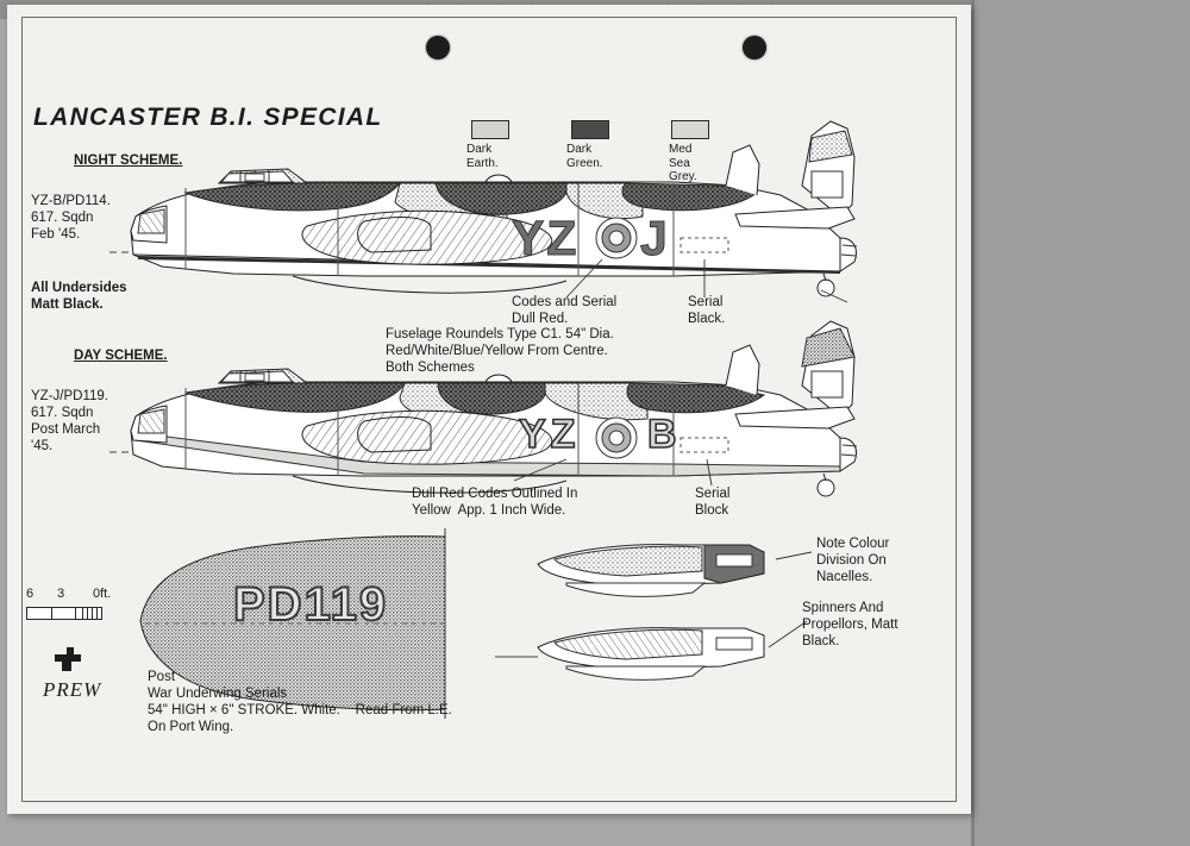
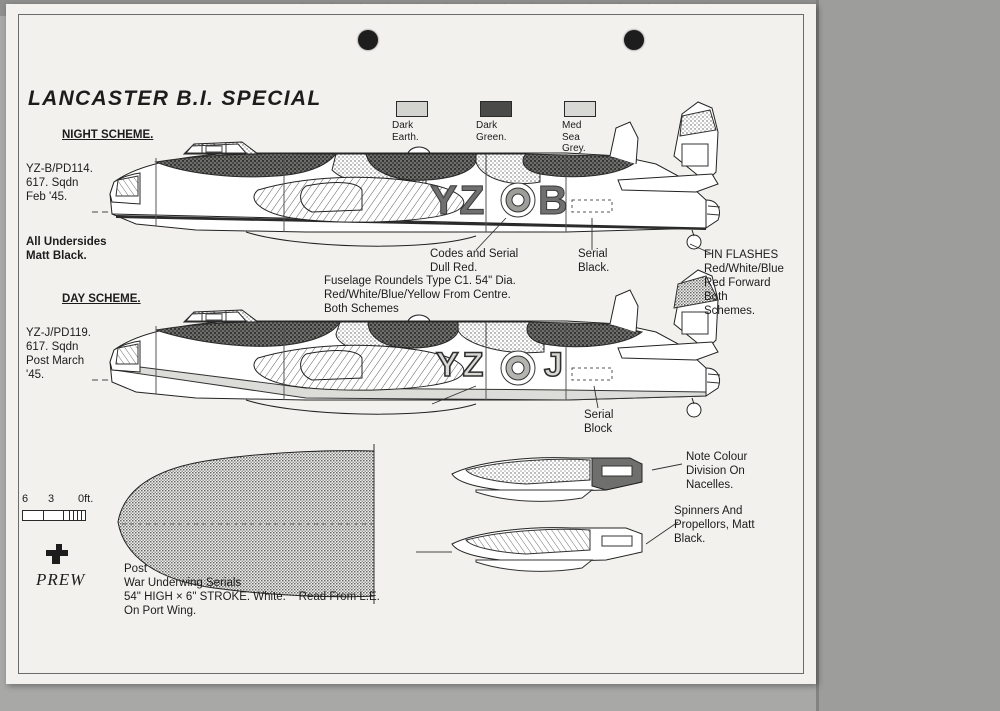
  LANCASTER B.I. SPECIAL
  Dark
  Earth.
  Dark
  Green.
  Med
  Sea
  Grey.
  NIGHT SCHEME.
  YZ-B/PD114.
  617. Sqdn
  Feb '45.
  All Undersides
  Matt Black.
  YZ
- J
+ B
  Codes and Serial
  Dull Red.
  Serial
  Black.
  Fuselage Roundels Type C1. 54" Dia.
  Red/White/Blue/Yellow From Centre.
  Both Schemes
+ FIN FLASHES
+ Red/White/Blue
+ Red Forward
+ Both
+ Schemes.
  DAY SCHEME.
  YZ-J/PD119.
  617. Sqdn
  Post March
  '45.
  YZ
- B
+ J
- Dull Red Codes Outlined In
- Yellow App. 1 Inch Wide.
  Serial
  Block
  Note Colour
  Division On
  Nacelles.
  Spinners And
  Propellors, Matt
  Black.
- PD119
  Post
  War Underwing Serials
  54" HIGH × 6" STROKE. White. Read From L.E.
  On Port Wing.
  6
  3
  0ft.
  PREW
